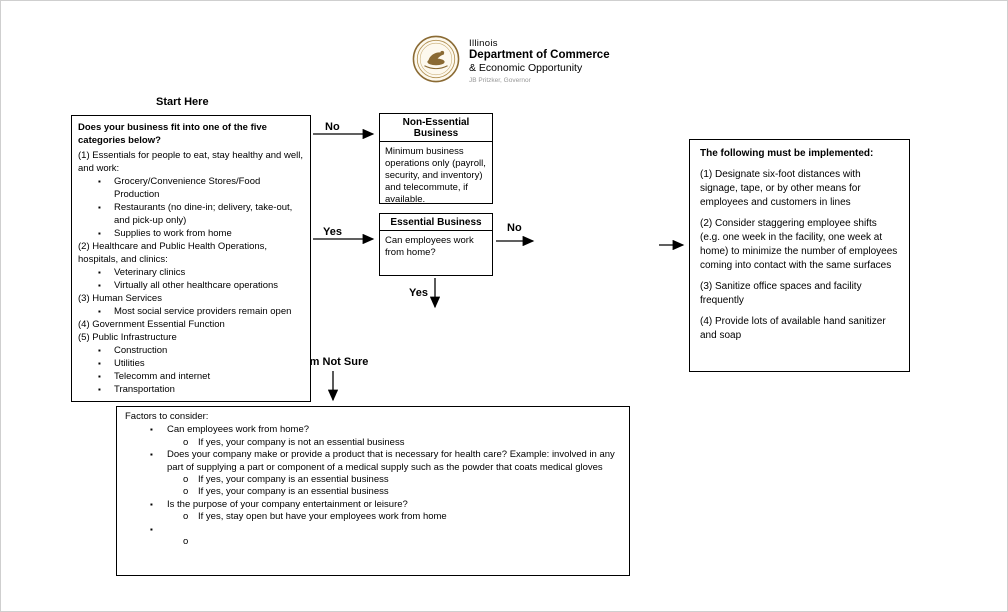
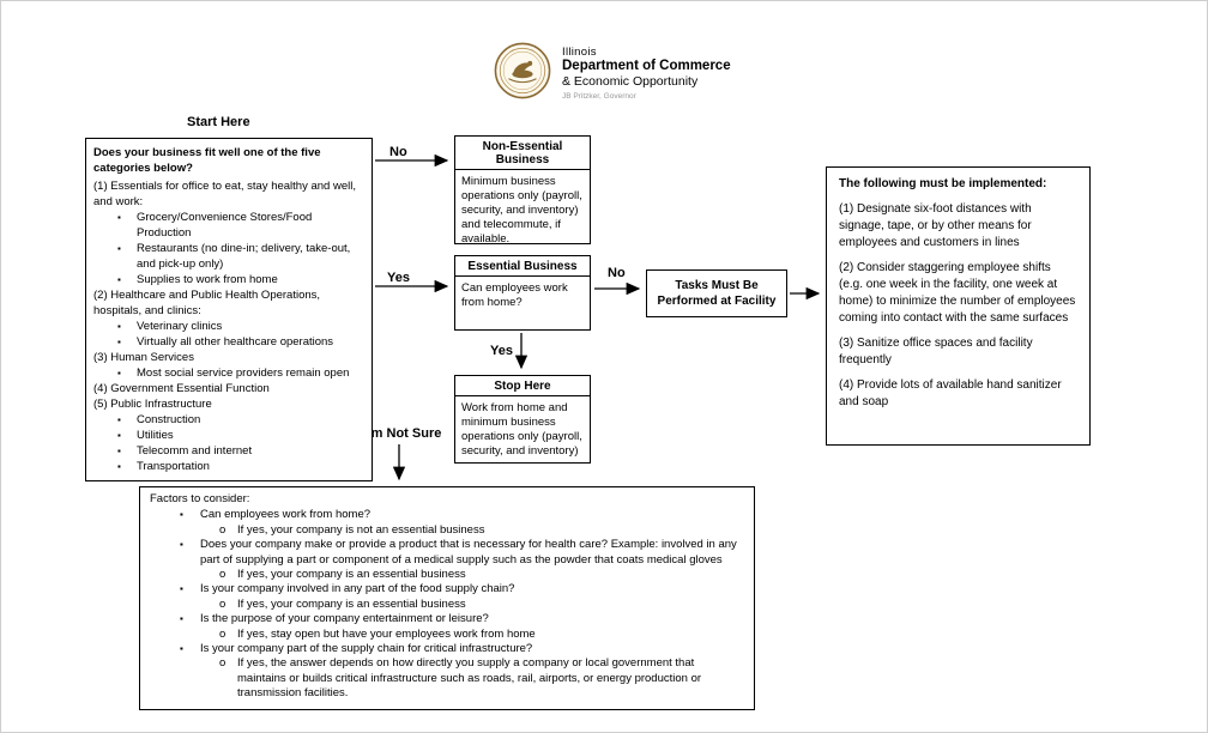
  Illinois
  Department of Commerce
  & Economic Opportunity
  Start Here
  No
  Yes
  No
  Yes
  m Not Sure
- Does your business fit into one of the five categories below?
+ Does your business fit well one of the five categories below?
- (1) Essentials for people to eat, stay healthy and well, and work:
+ (1) Essentials for office to eat, stay healthy and well, and work:
  Grocery/Convenience Stores/Food Production
  Restaurants (no dine-in; delivery, take-out, and pick-up only)
  Supplies to work from home
  (2) Healthcare and Public Health Operations, hospitals, and clinics:
  Veterinary clinics
  Virtually all other healthcare operations
  (3) Human Services
  Most social service providers remain open
  (4) Government Essential Function
  (5) Public Infrastructure
  Construction
  Utilities
  Telecomm and internet
  Transportation
  Non-Essential Business
  Minimum business operations only (payroll, security, and inventory) and telecommute, if available.
  Essential Business
  Can employees work from home?
+ Tasks Must Be Performed at Facility
+ Stop Here
+ Work from home and minimum business operations only (payroll, security, and inventory)
  The following must be implemented:
  (1) Designate six-foot distances with signage, tape, or by other means for employees and customers in lines
  (2) Consider staggering employee shifts (e.g. one week in the facility, one week at home) to minimize the number of employees coming into contact with the same surfaces
  (3) Sanitize office spaces and facility frequently
  (4) Provide lots of available hand sanitizer and soap
  Factors to consider:
  Can employees work from home?
  If yes, your company is not an essential business
  Does your company make or provide a product that is necessary for health care? Example: involved in any part of supplying a part or component of a medical supply such as the powder that coats medical gloves
  If yes, your company is an essential business
+ Is your company involved in any part of the food supply chain?
  If yes, your company is an essential business
  Is the purpose of your company entertainment or leisure?
  If yes, stay open but have your employees work from home
+ Is your company part of the supply chain for critical infrastructure?
+ If yes, the answer depends on how directly you supply a company or local government that maintains or builds critical infrastructure such as roads, rail, airports, or energy production or transmission facilities.
